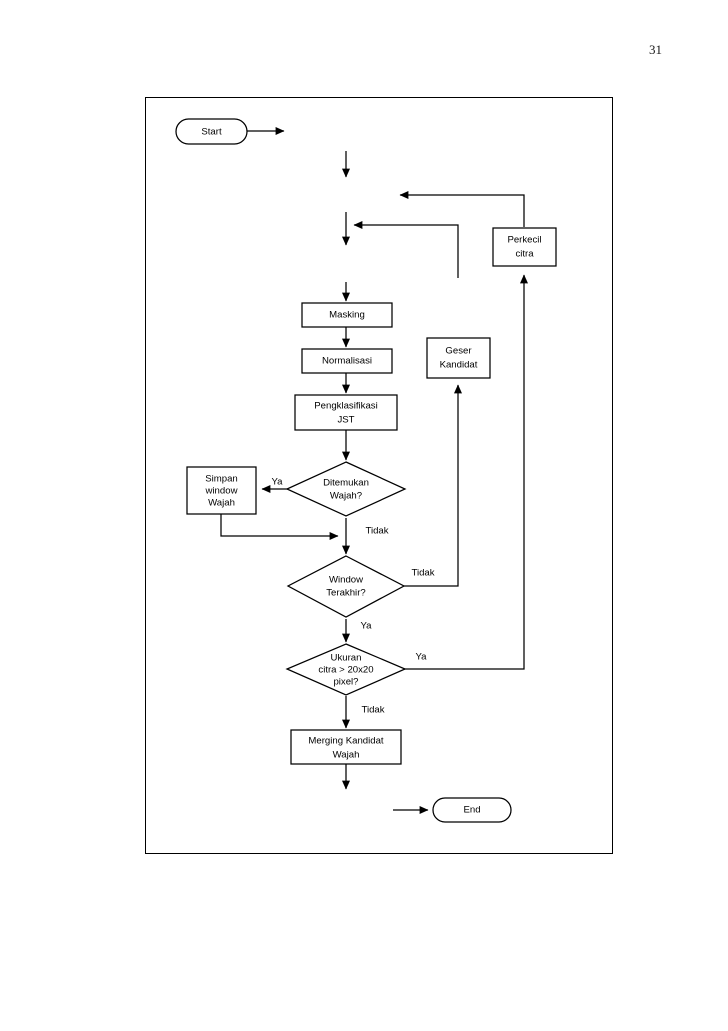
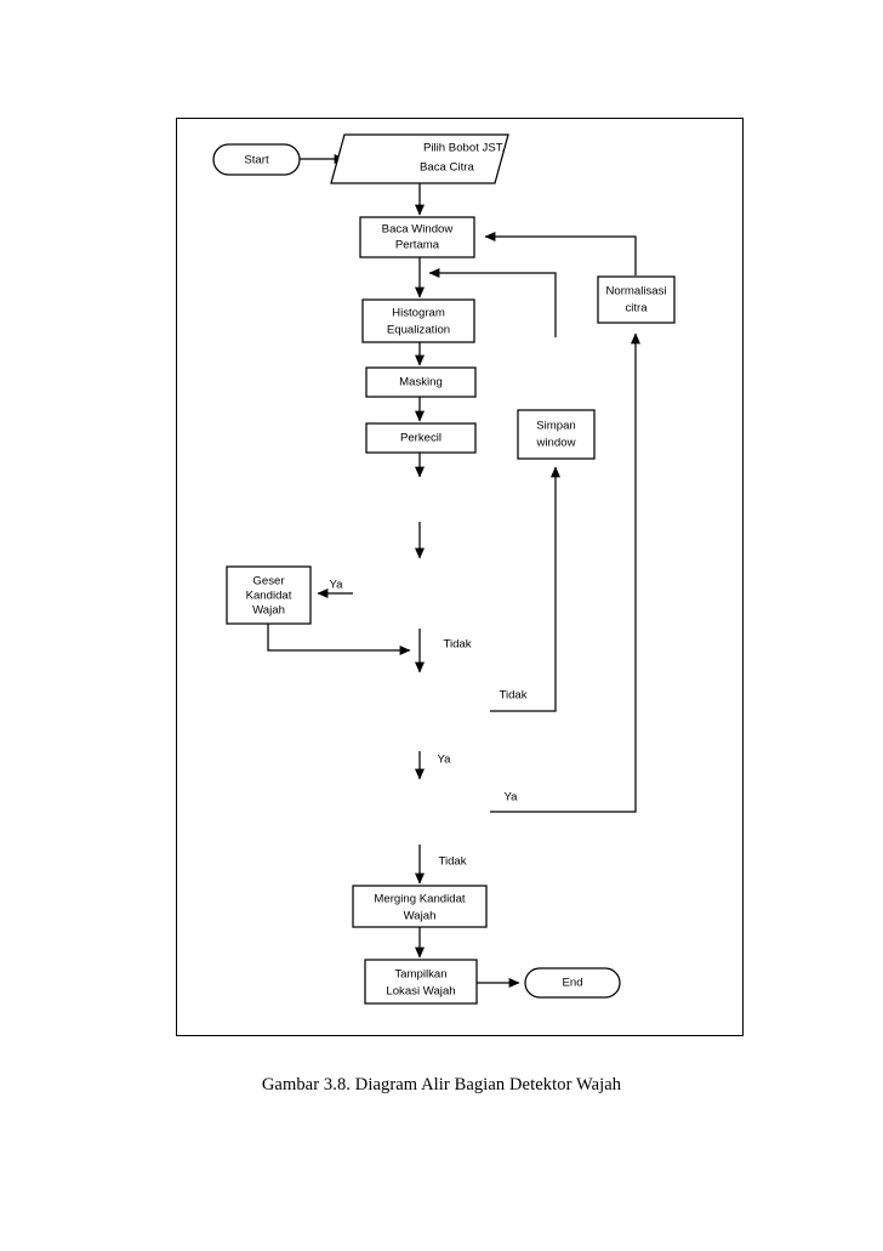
- 31
  Start
+ Pilih Bobot JST,
+ Baca Citra
+ Baca Window
+ Pertama
+ Histogram
+ Equalization
  Masking
- Normalisasi
+ Perkecil
- Pengklasifikasi
- JST
- Simpan
+ Geser
- window
+ Kandidat
  Wajah
- Geser
+ Simpan
- Kandidat
+ window
- Perkecil
+ Normalisasi
  citra
- Ditemukan
- Wajah?
- Window
- Terakhir?
- Ukuran
- citra > 20x20
- pixel?
  Merging Kandidat
  Wajah
+ Tampilkan
+ Lokasi Wajah
  End
  Ya
  Tidak
  Tidak
  Ya
  Ya
  Tidak
+ Gambar 3.8. Diagram Alir Bagian Detektor Wajah
